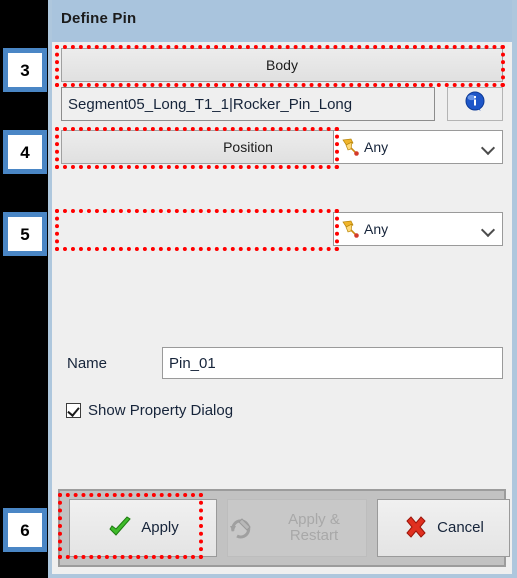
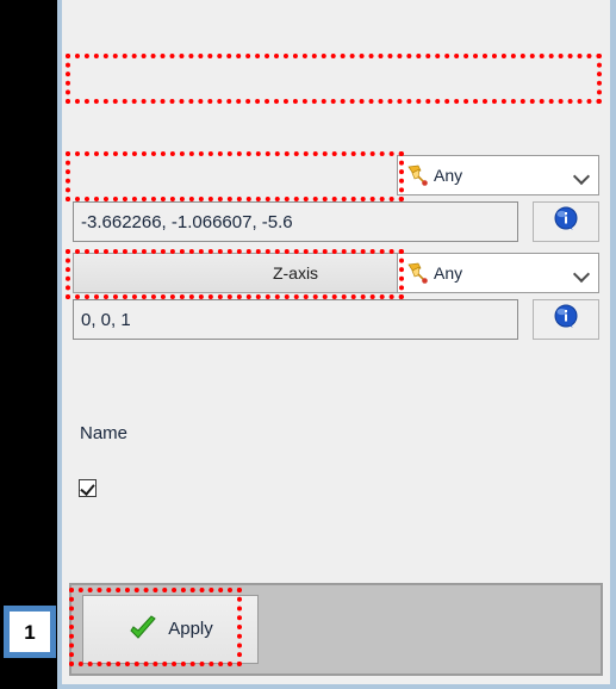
- 3
- 4
- 5
- 6
+ 1
- Define Pin
- Body
- Segment05_Long_T1_1|Rocker_Pin_Long
- Position
  Any
+ -3.662266, -1.066607, -5.6
+ Z-axis
  Any
+ 0, 0, 1
  Name
- Pin_01
- Show Property Dialog
  Apply
- Apply & Restart
- Cancel
